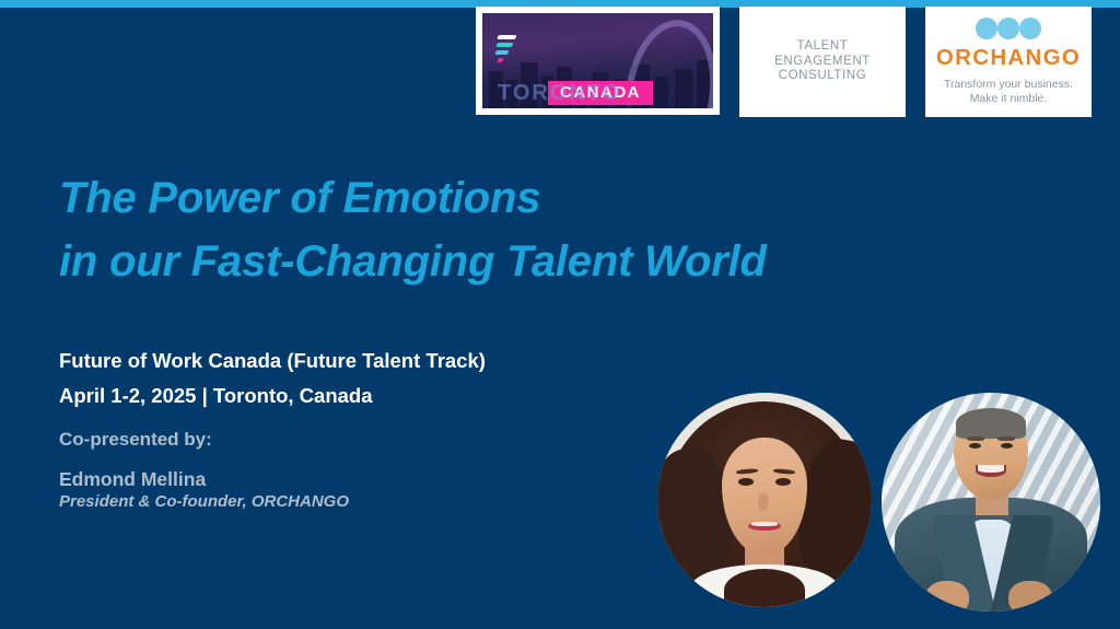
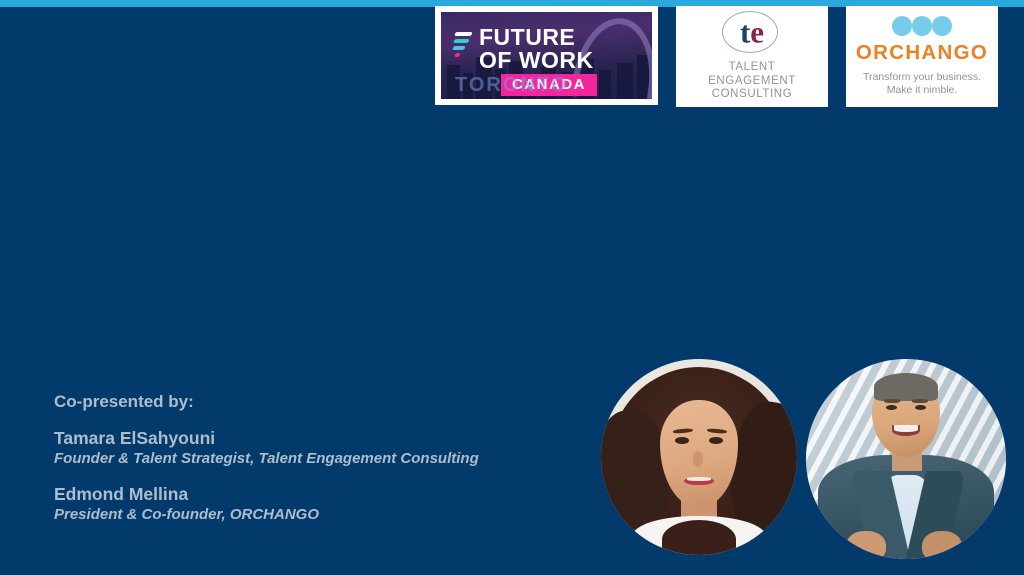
+ FUTURE
+ OF WORK
  CANADA
  TORONTO
+ te
  TALENT
  ENGAGEMENT
  CONSULTING
  ORCHANGO
  Transform your business.
  Make it nimble.
- The Power of Emotions
- in our Fast-Changing Talent World
- Future of Work Canada (Future Talent Track)
- April 1-2, 2025 | Toronto, Canada
  Co-presented by:
+ Tamara ElSahyouni
+ Founder & Talent Strategist, Talent Engagement Consulting
  Edmond Mellina
  President & Co-founder, ORCHANGO
